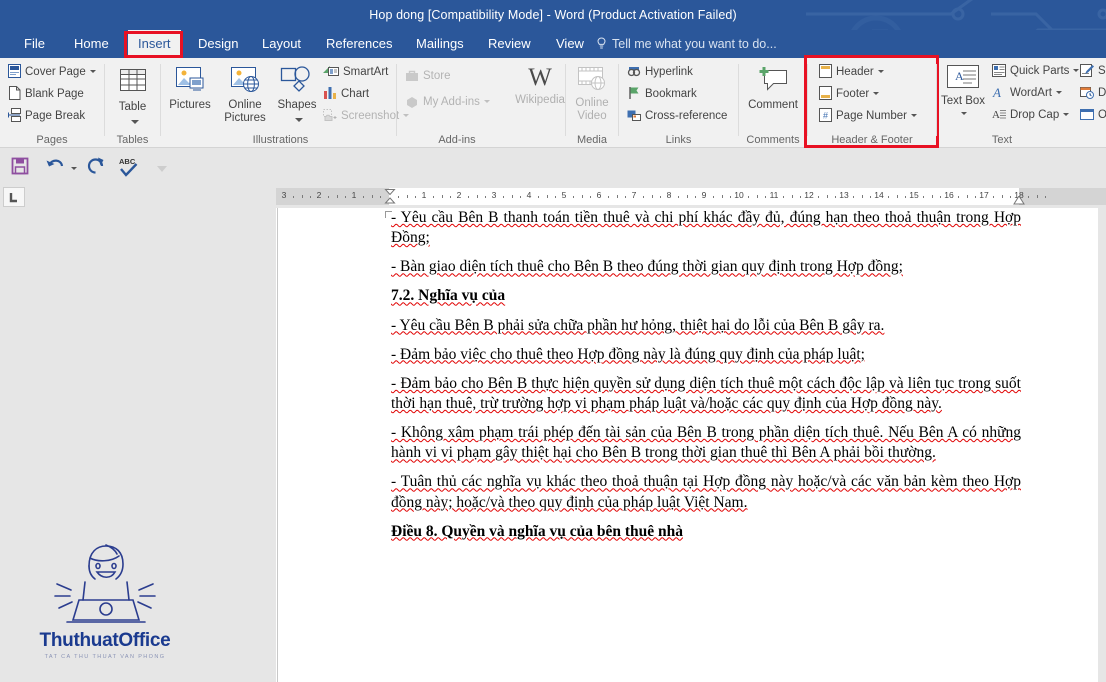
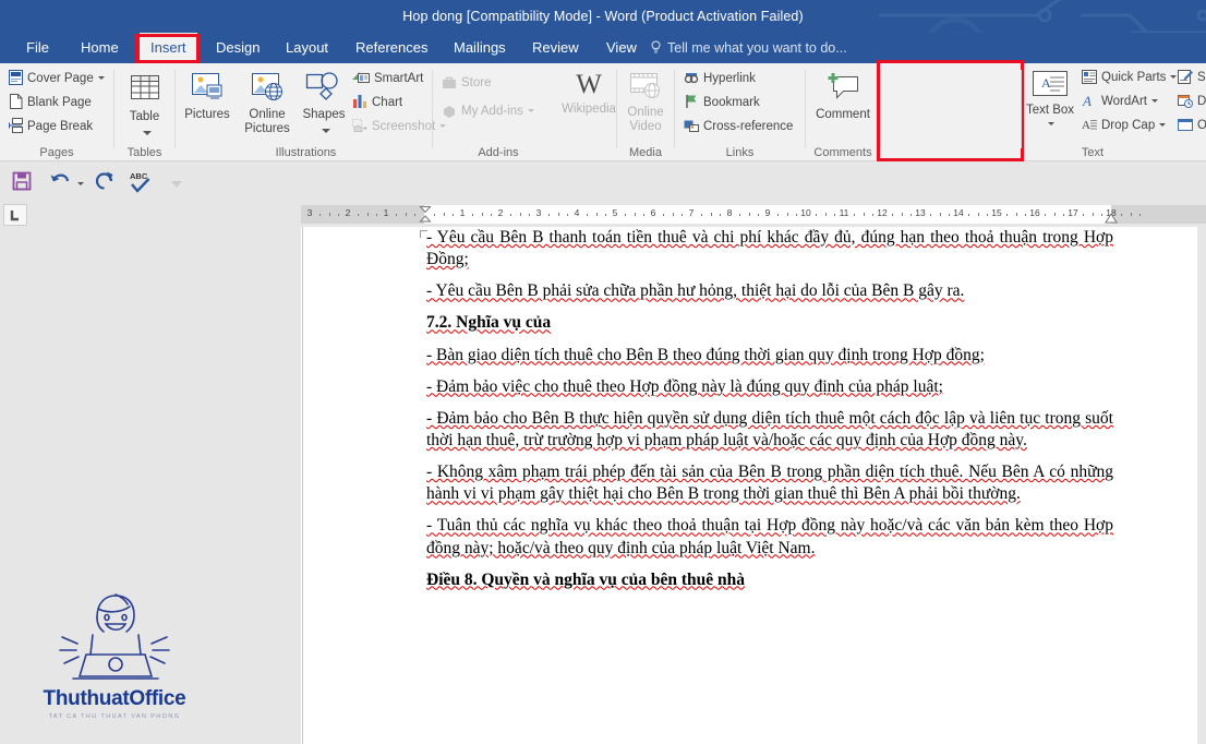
  Hop dong [Compatibility Mode] - Word (Product Activation Failed)
  File
  Home
  Insert
  Design
  Layout
  References
  Mailings
  Review
  View
  Tell me what you want to do...
  Cover Page
  Blank Page
  Page Break
  Pages
  Table
  Tables
  Pictures
  Online Pictures
  Shapes
  SmartArt
  Chart
  Screenshot
  Illustrations
  Store
  My Add-ins
  W
  Wikipedia
  Add-ins
  Online Video
  Media
  Hyperlink
  Bookmark
  Cross-reference
  Links
  Comment
  Comments
- Header
- Footer
- #
- Page Number
- Header & Footer
  A
  Text Box
  Quick Parts
  A
  WordArt
  A
  Drop Cap
  Text
  ABC
  3
  2
  1
  1
  2
  3
  4
  5
  6
  7
  8
  9
  10
  11
  12
  13
  14
  15
  16
  17
  18
  ThuthuatOffice
  - Yêu cầu Bên B thanh toán tiền thuê và chi phí khác đầy đủ, đúng hạn theo thoả thuận trong Hợp Đồng;
- - Bàn giao diện tích thuê cho Bên B theo đúng thời gian quy định trong Hợp đồng;
+ - Yêu cầu Bên B phải sửa chữa phần hư hỏng, thiệt hại do lỗi của Bên B gây ra.
  7.2. Nghĩa vụ của
- - Yêu cầu Bên B phải sửa chữa phần hư hỏng, thiệt hại do lỗi của Bên B gây ra.
+ - Bàn giao diện tích thuê cho Bên B theo đúng thời gian quy định trong Hợp đồng;
  - Đảm bảo việc cho thuê theo Hợp đồng này là đúng quy định của pháp luật;
  - Đảm bảo cho Bên B thực hiện quyền sử dụng diện tích thuê một cách độc lập và liên tục trong suốt thời hạn thuê, trừ trường hợp vi phạm pháp luật và/hoặc các quy định của Hợp đồng này.
  - Không xâm phạm trái phép đến tài sản của Bên B trong phần diện tích thuê. Nếu Bên A có những hành vi vi phạm gây thiệt hại cho Bên B trong thời gian thuê thì Bên A phải bồi thường.
  - Tuân thủ các nghĩa vụ khác theo thoả thuận tại Hợp đồng này hoặc/và các văn bản kèm theo Hợp đồng này; hoặc/và theo quy định của pháp luật Việt Nam.
  Điều 8. Quyền và nghĩa vụ của bên thuê nhà
